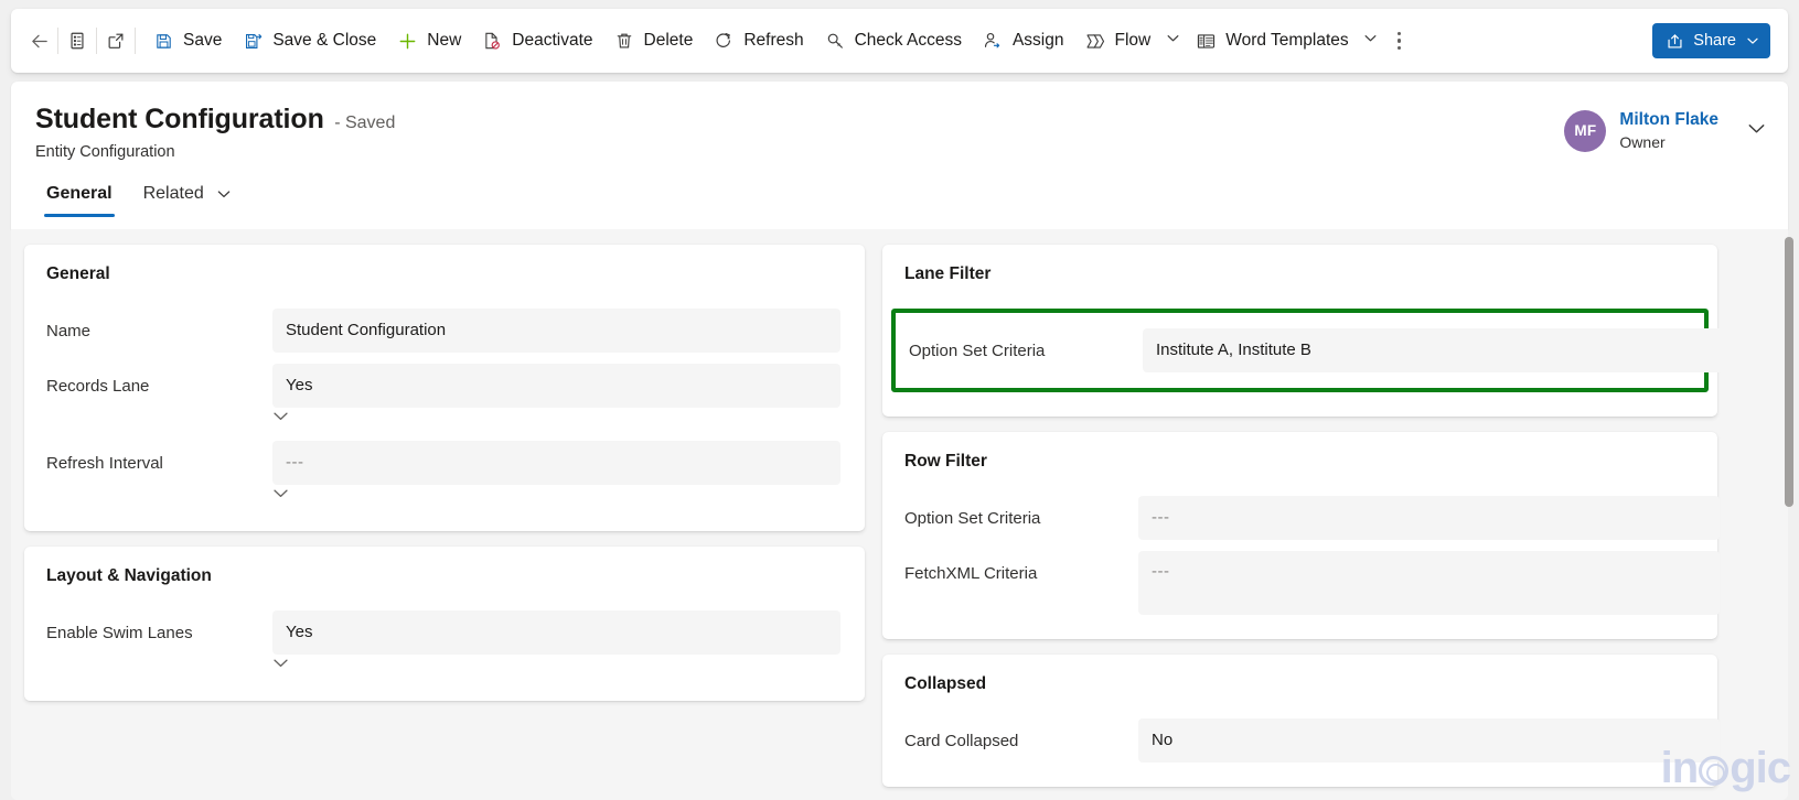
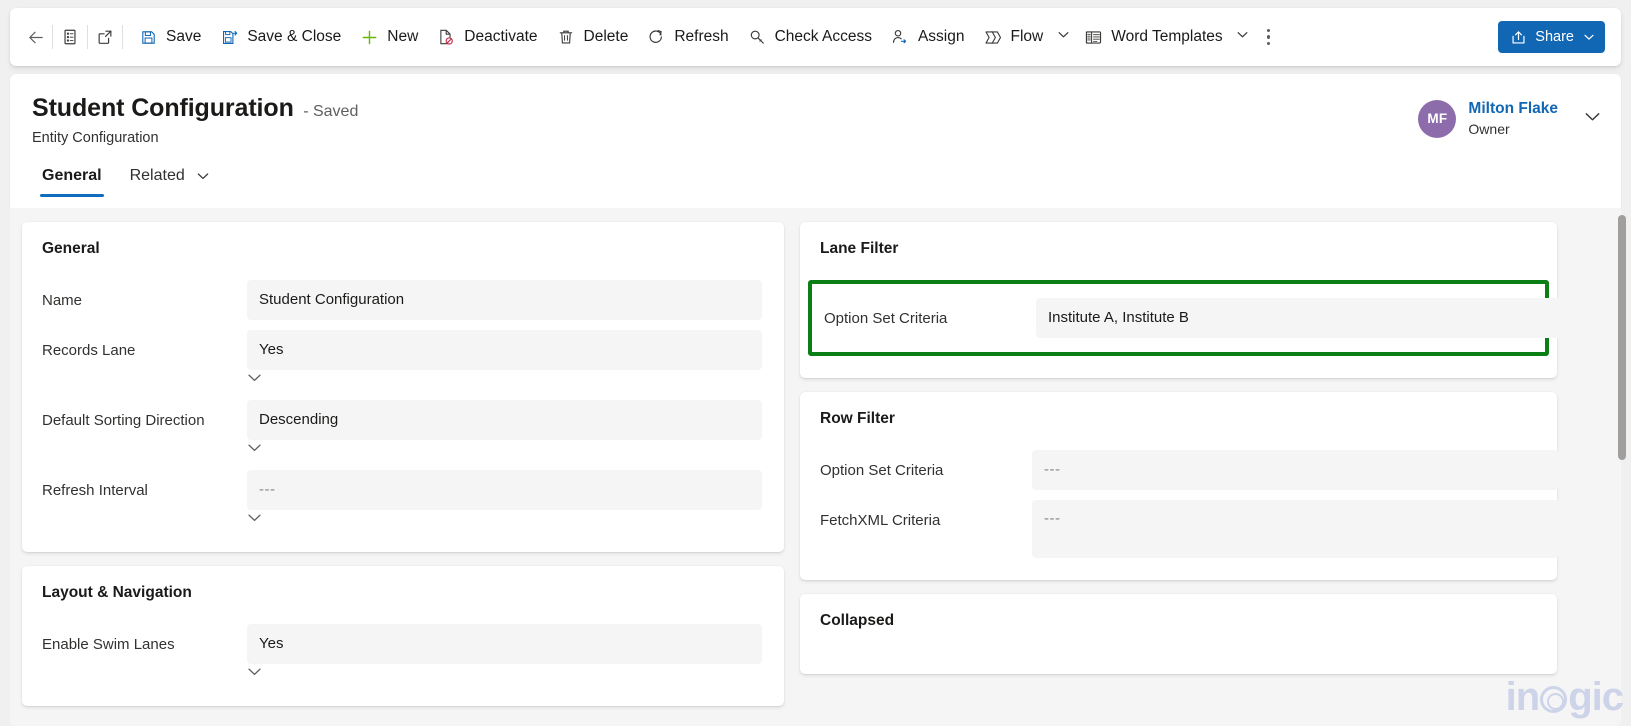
  Save
  Save & Close
  New
  Deactivate
  Delete
  Refresh
  Check Access
  Assign
  Flow
  Word Templates
  Share
  Student Configuration - Saved
  Entity Configuration
  General
  Related
  MF
  Milton Flake
  Owner
  General
  Name
  Student Configuration
  Records Lane
  Yes
+ Default Sorting Direction
+ Descending
  Refresh Interval
  ---
  Layout & Navigation
  Enable Swim Lanes
  Yes
  Lane Filter
  Option Set Criteria
  Institute A, Institute B
  Row Filter
  Option Set Criteria
  ---
  FetchXML Criteria
  ---
  Collapsed
- Card Collapsed
- No
  in gic
